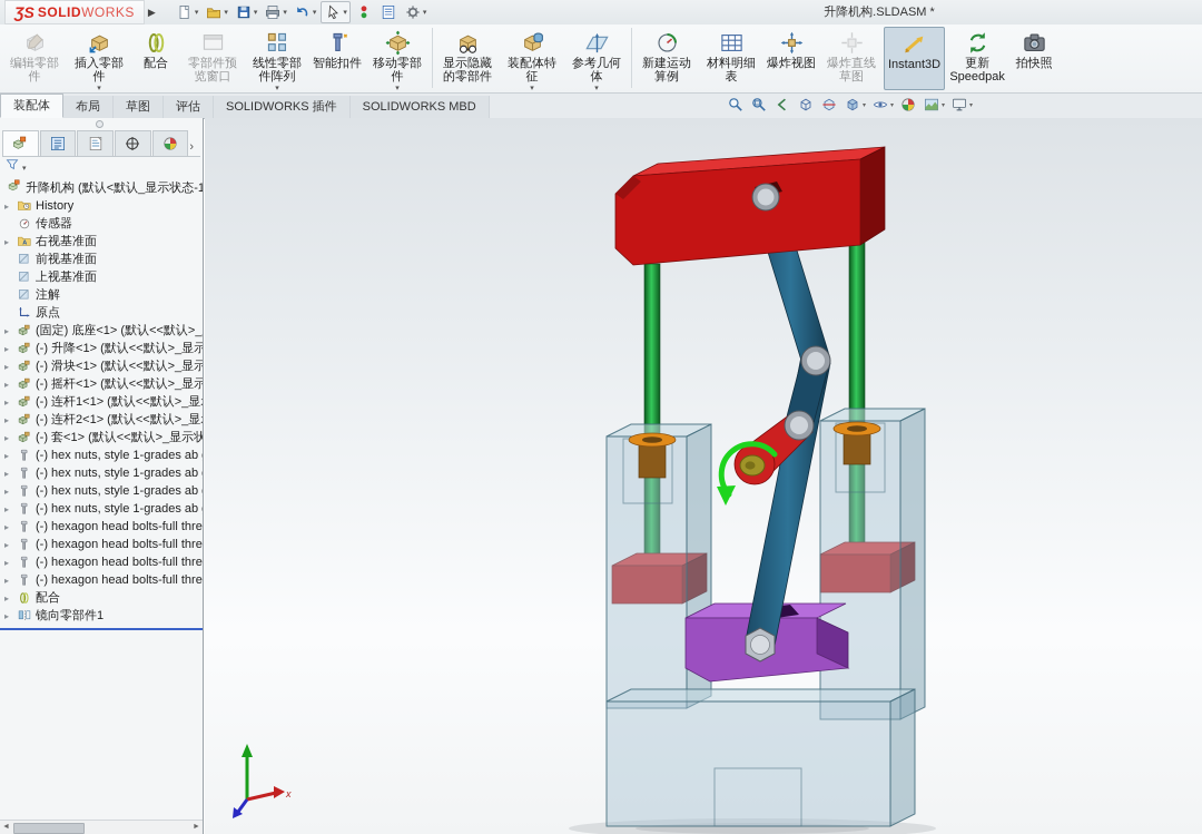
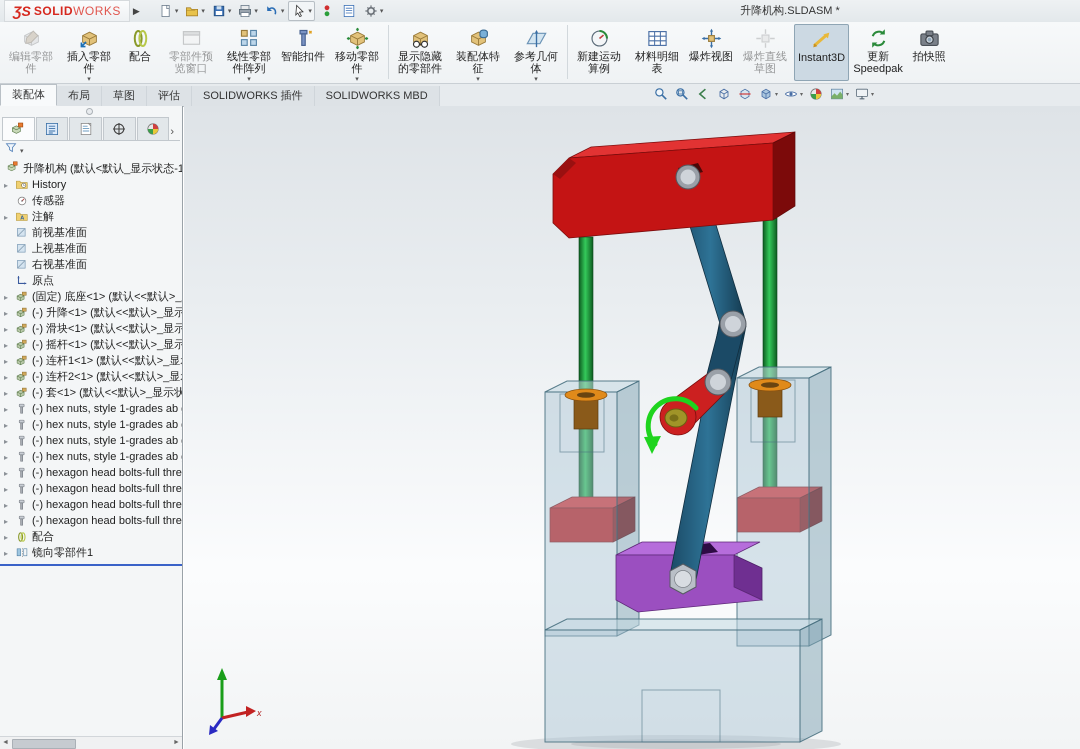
  ƷS
  SOLIDWORKS
  ▶
  升降机构.SLDASM *
  编辑零部件
  插入零部件
  配合
  零部件预览窗口
  线性零部件阵列
  智能扣件
  移动零部件
  显示隐藏的零部件
  装配体特征
  参考几何体
  新建运动算例
  材料明细表
  爆炸视图
  爆炸直线草图
  Instant3D
  更新 Speedpak
  拍快照
  装配体
  布局
  草图
  评估
  SOLIDWORKS 插件
  SOLIDWORKS MBD
  ›
  升降机构 (默认<默认_显示状态-1
  ▸
  History
  传感器
  ▸
- 右视基准面
+ 注解
  前视基准面
  上视基准面
- 注解
+ 右视基准面
  原点
  ▸
  (固定) 底座<1> (默认<<默认>_
  ▸
  (-) 升降<1> (默认<<默认>_显示
  ▸
  (-) 滑块<1> (默认<<默认>_显示
  ▸
  (-) 摇杆<1> (默认<<默认>_显示
  ▸
  (-) 连杆1<1> (默认<<默认>_显
  ▸
  (-) 连杆2<1> (默认<<默认>_显
  ▸
  (-) 套<1> (默认<<默认>_显示状
  ▸
  (-) hex nuts, style 1-grades ab
  ▸
  (-) hex nuts, style 1-grades ab
  ▸
  (-) hex nuts, style 1-grades ab
  ▸
  (-) hex nuts, style 1-grades ab
  ▸
  (-) hexagon head bolts-full thre
  ▸
  (-) hexagon head bolts-full thre
  ▸
  (-) hexagon head bolts-full thre
  ▸
  (-) hexagon head bolts-full thre
  ▸
  配合
  ▸
  镜向零部件1
  x
